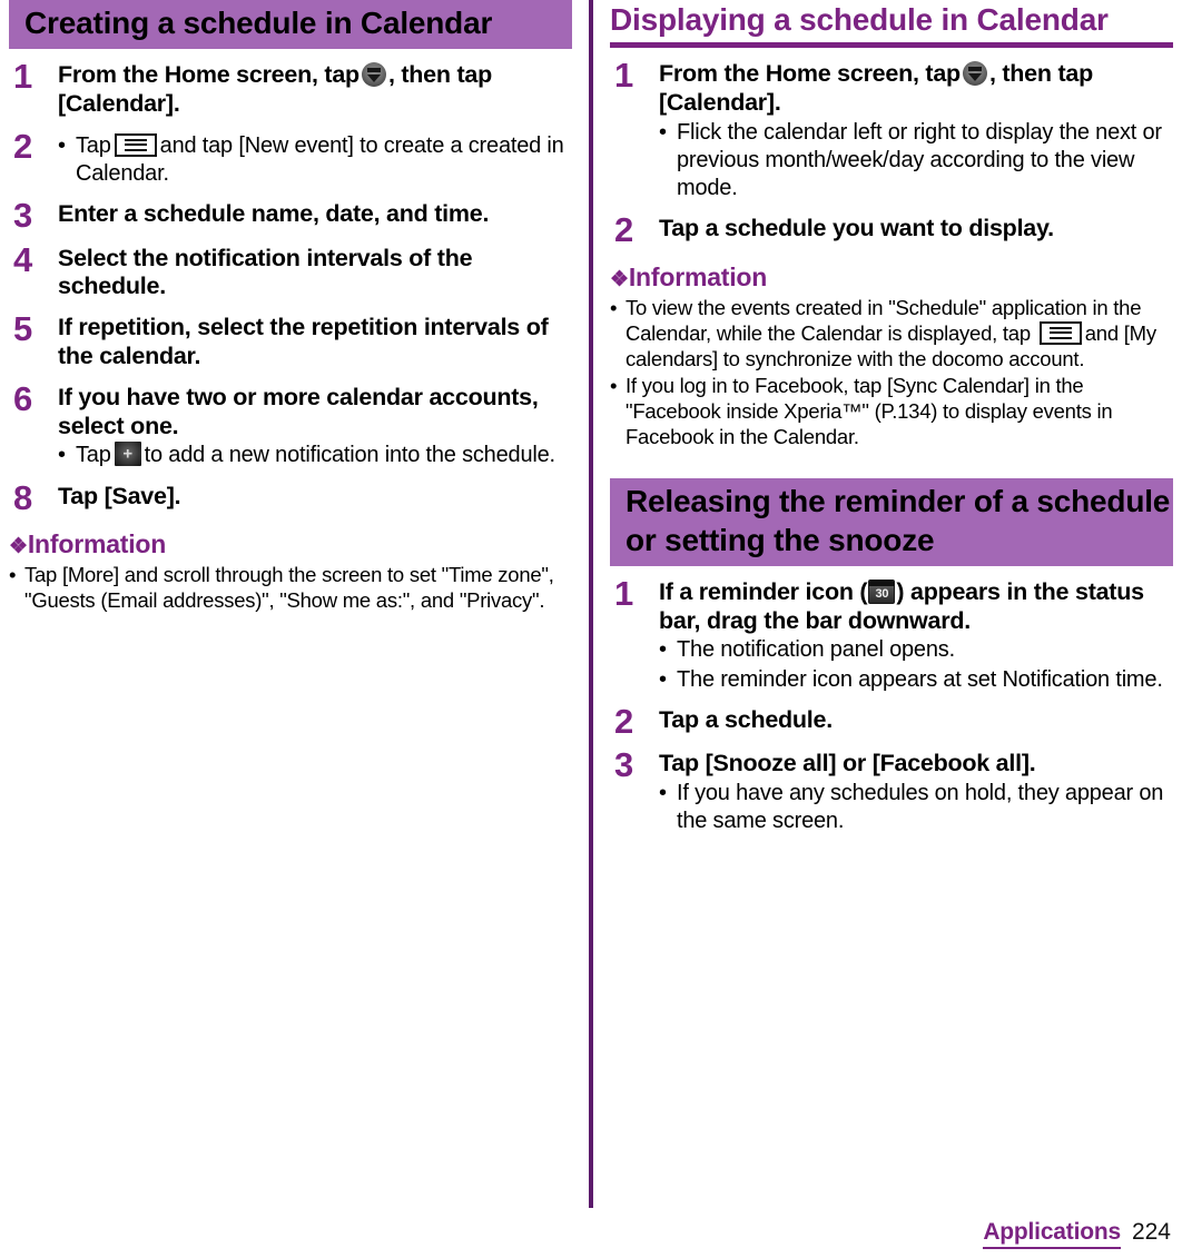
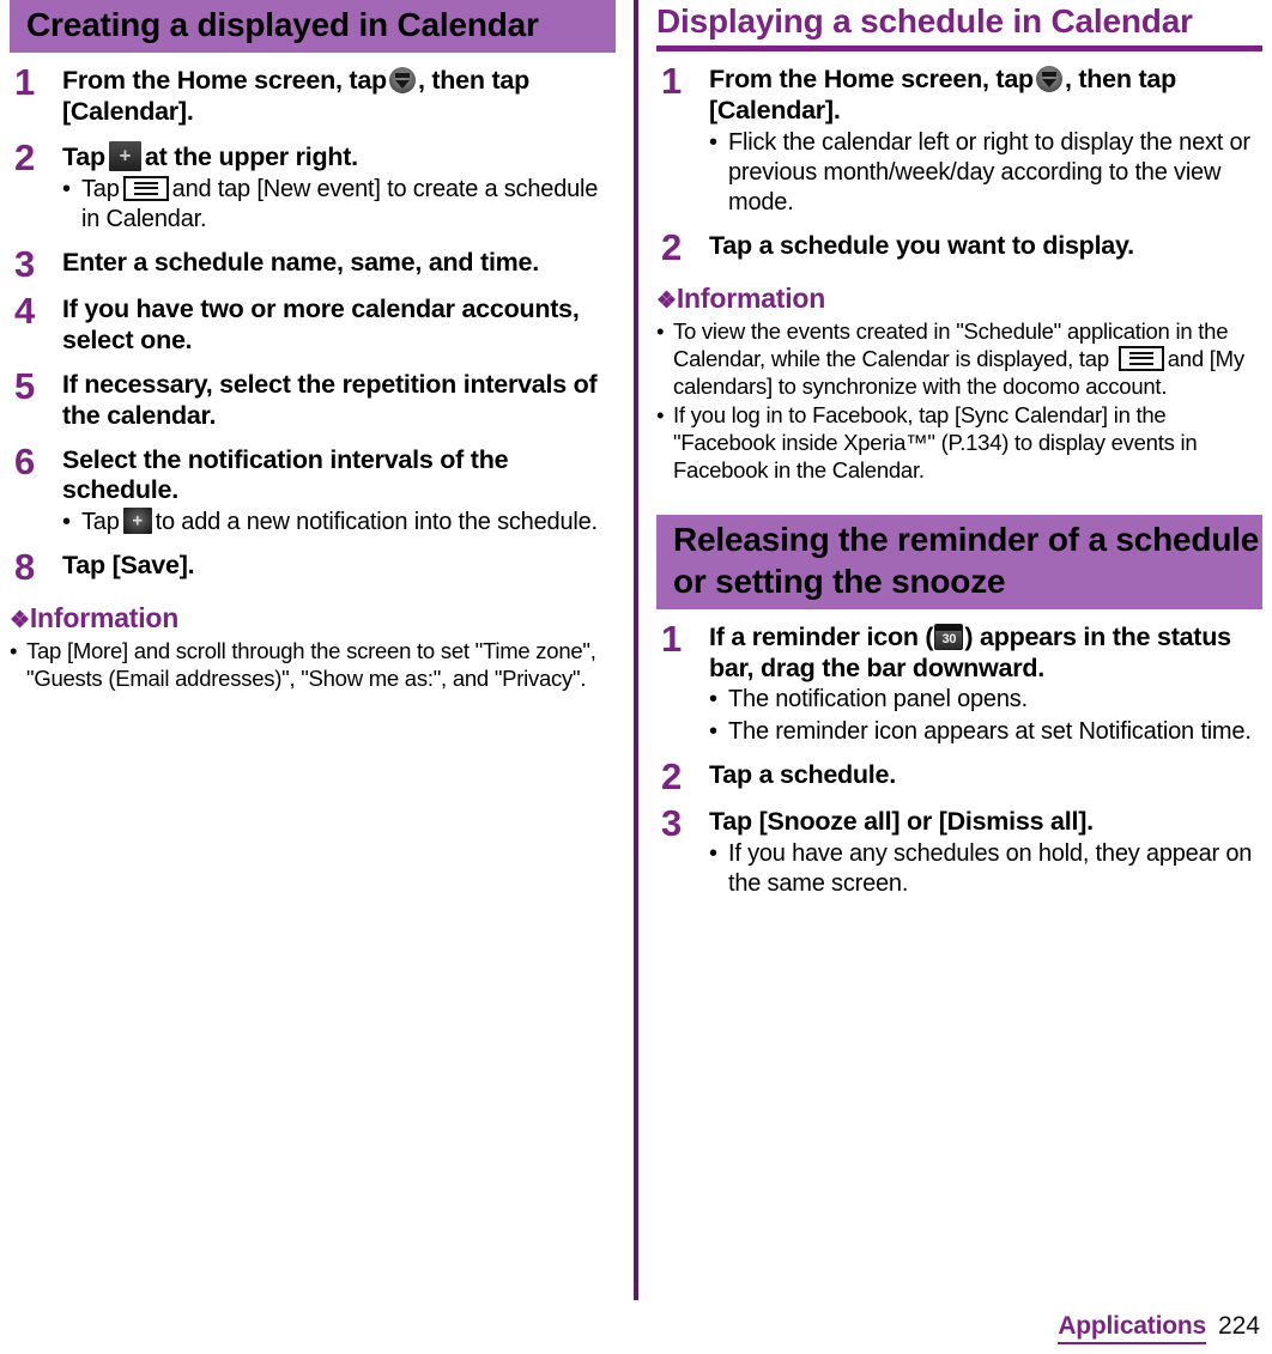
- Creating a schedule in Calendar
+ Creating a displayed in Calendar
  1
  From the Home screen, tap , then tap [Calendar].
  2
+ Tap at the upper right.
  •
- Tap and tap [New event] to create a created in Calendar.
+ Tap and tap [New event] to create a schedule in Calendar.
  3
- Enter a schedule name, date, and time.
+ Enter a schedule name, same, and time.
  4
- Select the notification intervals of the schedule.
+ If you have two or more calendar accounts, select one.
  5
- If repetition, select the repetition intervals of the calendar.
+ If necessary, select the repetition intervals of the calendar.
  6
- If you have two or more calendar accounts, select one.
+ Select the notification intervals of the schedule.
  •
  Tap to add a new notification into the schedule.
  8
  Tap [Save].
  ❖Information
  •
  Tap [More] and scroll through the screen to set "Time zone", "Guests (Email addresses)", "Show me as:", and "Privacy".
  Displaying a schedule in Calendar
  1
  From the Home screen, tap , then tap [Calendar].
  •
  Flick the calendar left or right to display the next or previous month/week/day according to the view mode.
  2
  Tap a schedule you want to display.
  ❖Information
  •
  To view the events created in "Schedule" application in the Calendar, while the Calendar is displayed, tap and [My calendars] to synchronize with the docomo account.
  •
  If you log in to Facebook, tap [Sync Calendar] in the "Facebook inside Xperia™" (P.134) to display events in Facebook in the Calendar.
  Releasing the reminder of a schedule or setting the snooze
  1
  If a reminder icon (
  30
  ) appears in the status bar, drag the bar downward.
  •
  The notification panel opens.
  •
  The reminder icon appears at set Notification time.
  2
  Tap a schedule.
  3
- Tap [Snooze all] or [Facebook all].
+ Tap [Snooze all] or [Dismiss all].
  •
  If you have any schedules on hold, they appear on the same screen.
  Applications
  224
